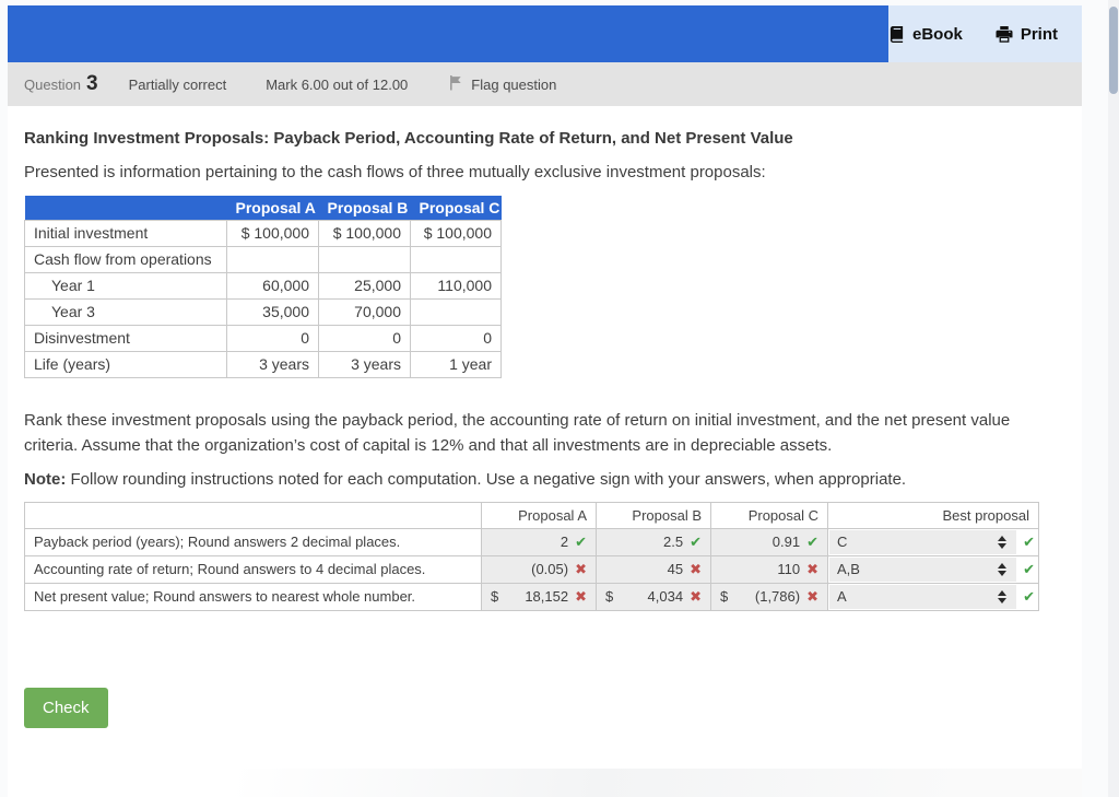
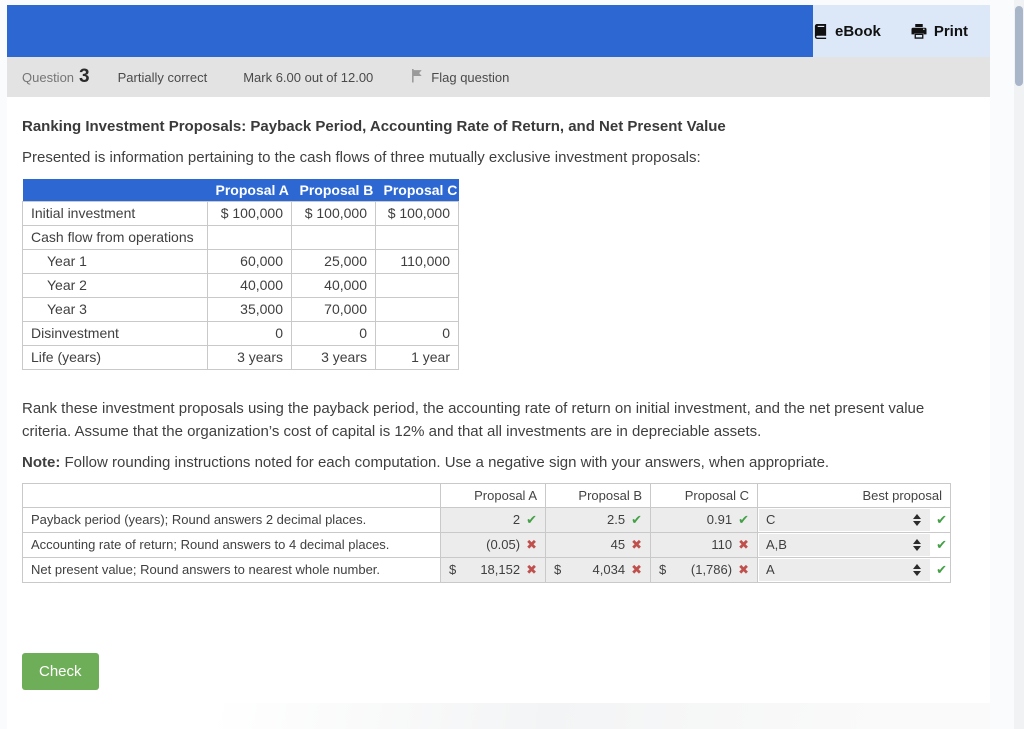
  eBook
  Print
  Question
  3
  Partially correct
  Mark 6.00 out of 12.00
  Flag question
  Ranking Investment Proposals: Payback Period, Accounting Rate of Return, and Net Present Value
  Presented is information pertaining to the cash flows of three mutually exclusive investment proposals:
  	Proposal A	Proposal B	Proposal C
  Initial investment	$ 100,000	$ 100,000	$ 100,000
  Cash flow from operations
  Year 1	60,000	25,000	110,000
+ Year 2	40,000	40,000
  Year 3	35,000	70,000
  Disinvestment	0	0	0
  Life (years)	3 years	3 years	1 year
  Rank these investment proposals using the payback period, the accounting rate of return on initial investment, and the net present value criteria. Assume that the organization’s cost of capital is 12% and that all investments are in depreciable assets.
  Note: Follow rounding instructions noted for each computation. Use a negative sign with your answers, when appropriate.
  	Proposal A	Proposal B	Proposal C	Best proposal
  Payback period (years); Round answers 2 decimal places.	2 ✔	2.5 ✔	0.91 ✔	C ✔
  Accounting rate of return; Round answers to 4 decimal places.	(0.05) ✖	45 ✖	110 ✖	A,B ✔
  Net present value; Round answers to nearest whole number.	$ 18,152 ✖	$ 4,034 ✖	$ (1,786) ✖	A ✔
  Check
